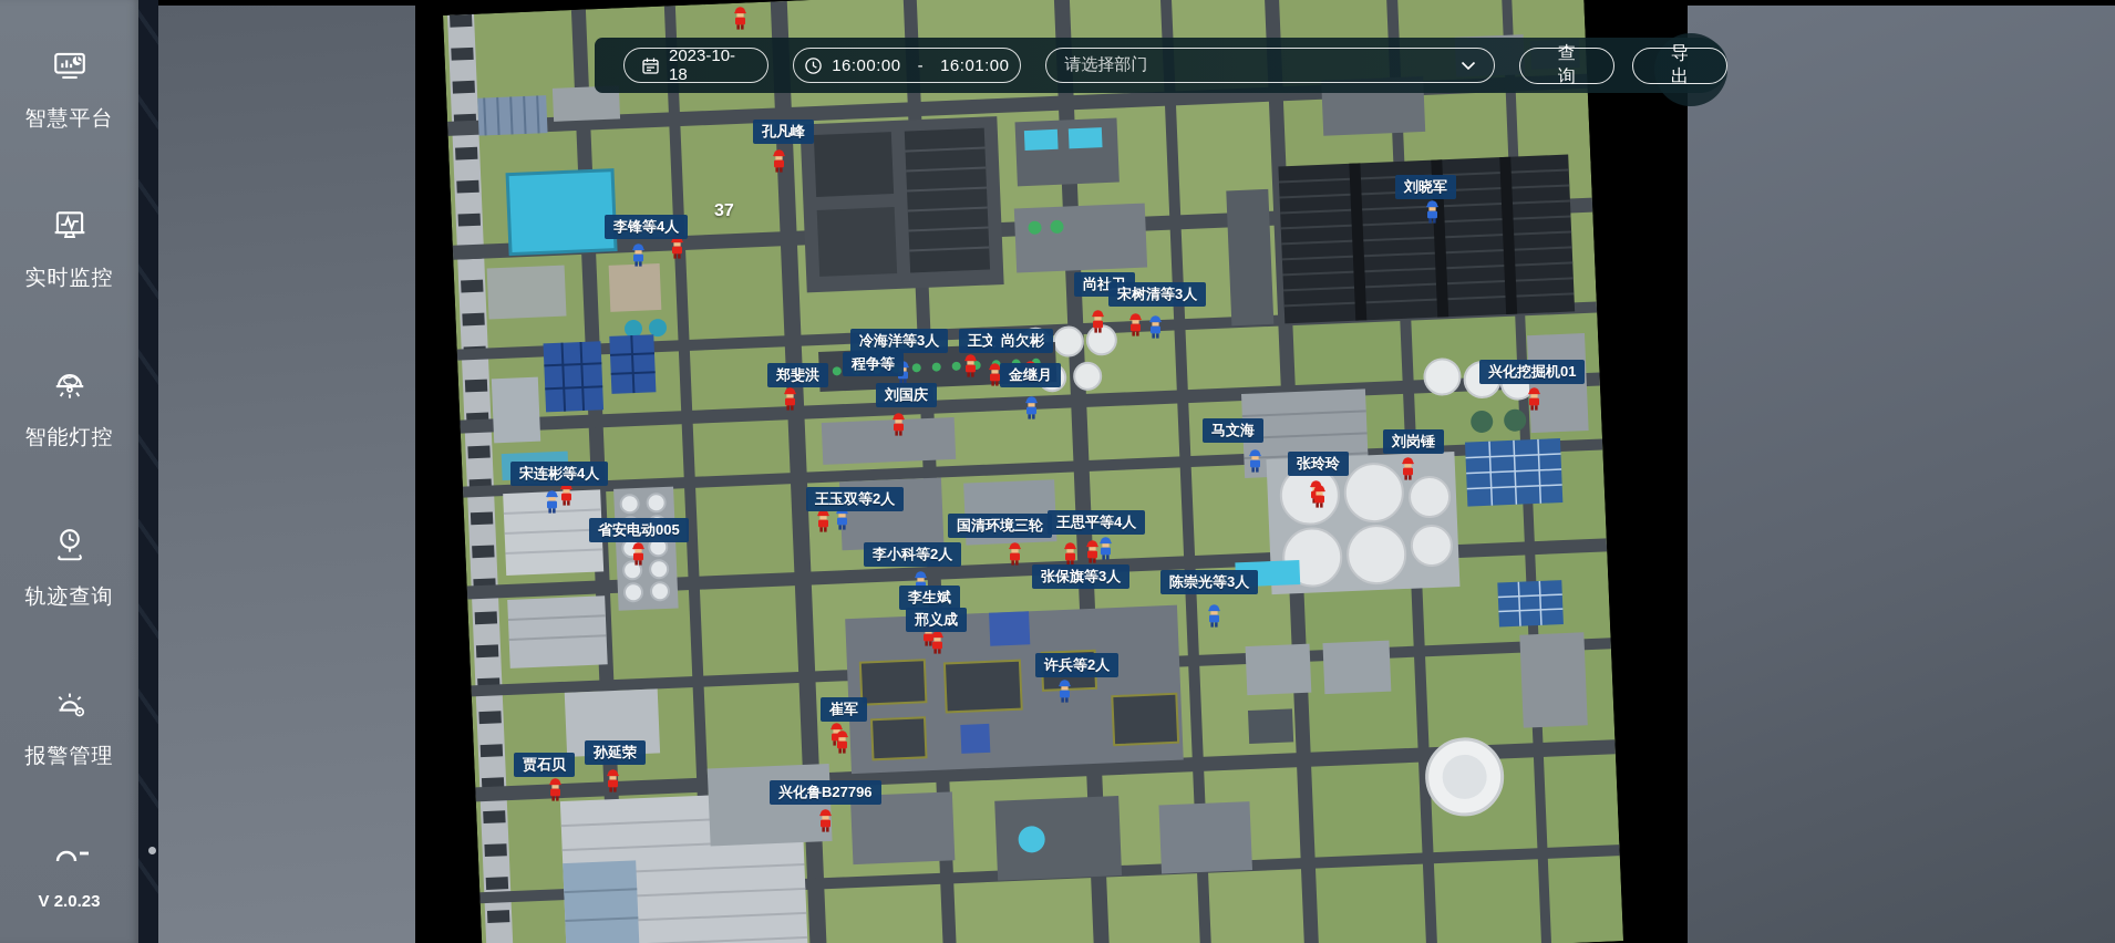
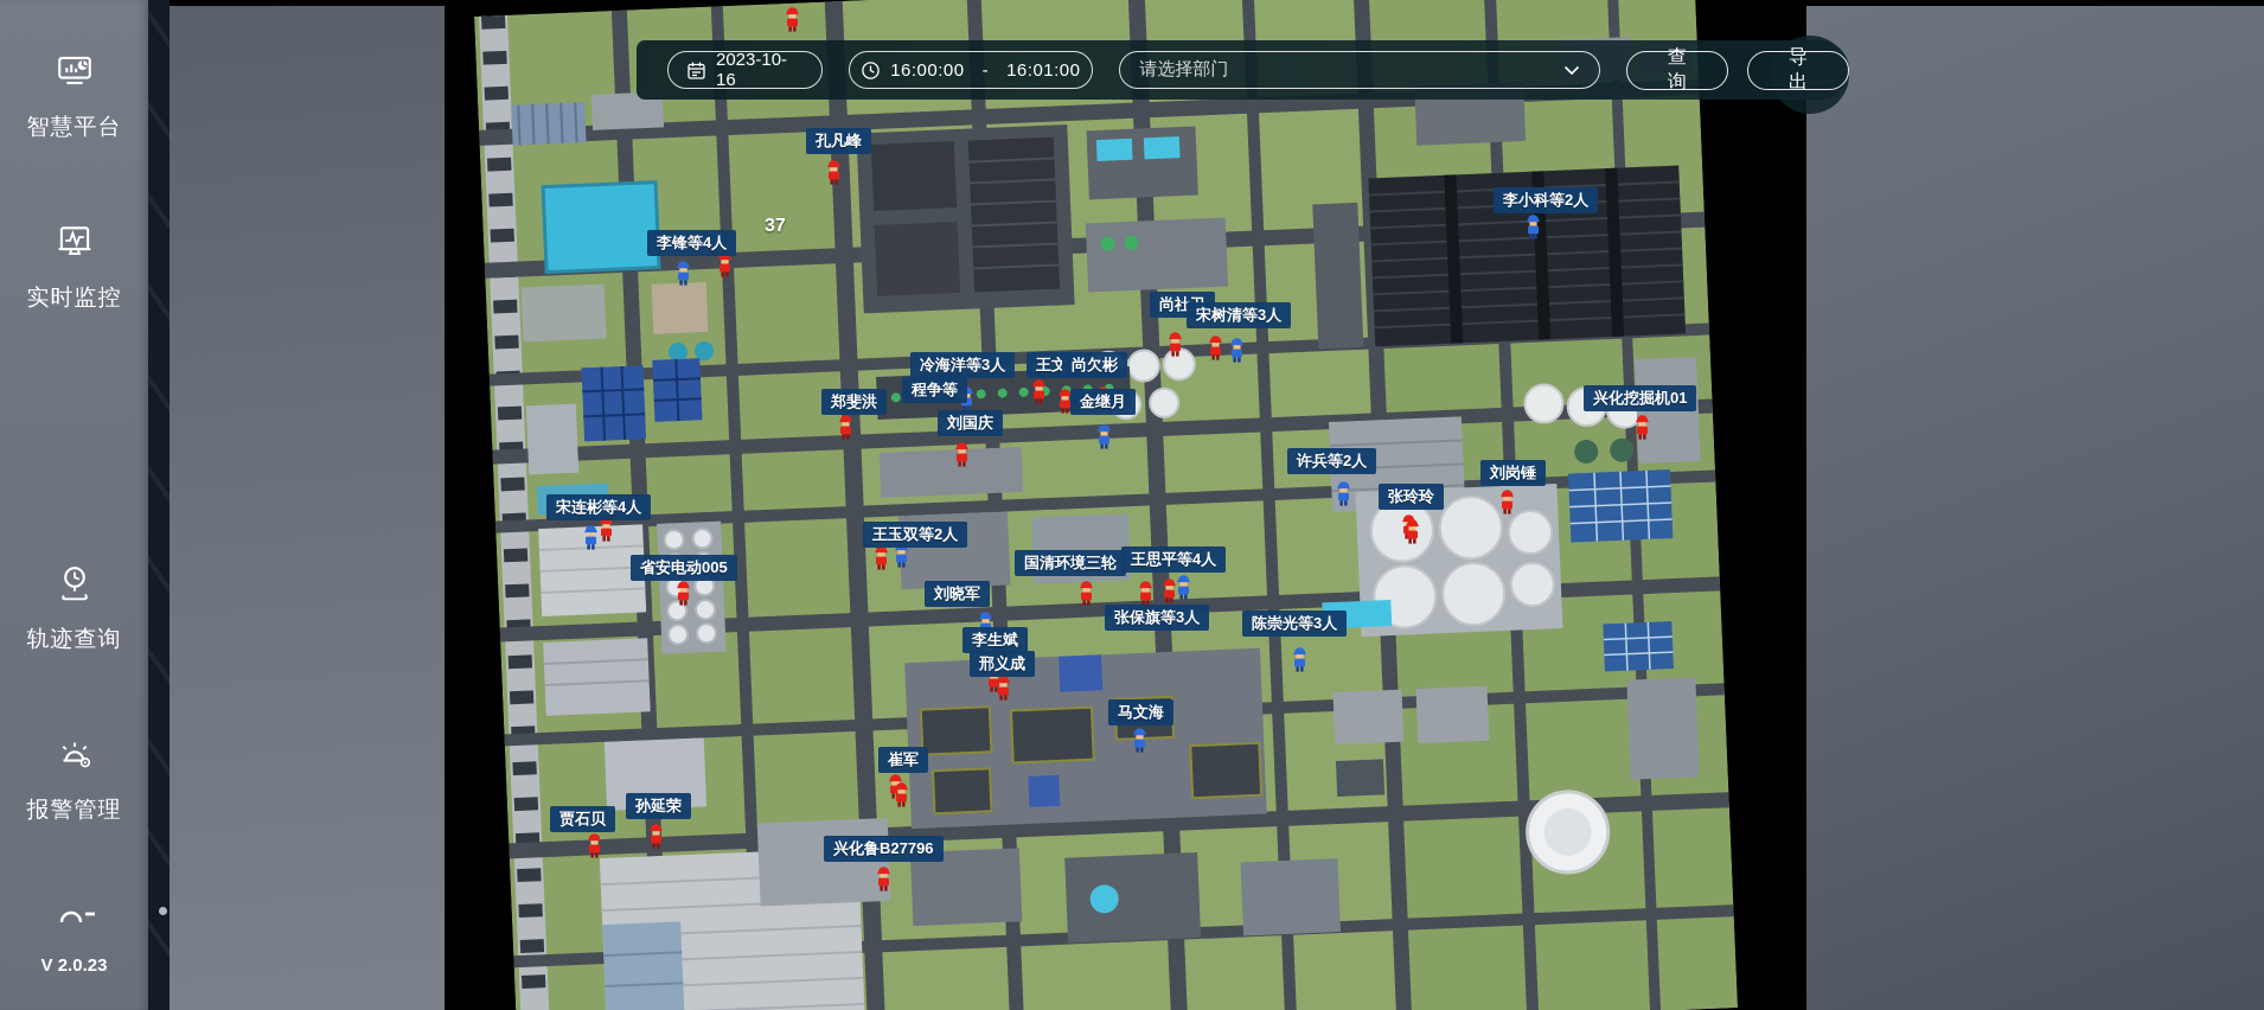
- 2023-10-18
+ 2023-10-16
  16:00:00
  -
  16:01:00
  请选择部门
  查 询
  导 出
  程争等
  冷海洋等3人
  王文
  尚欠彬
  宋树清等3人
  孔凡峰
  李锋等4人
- 刘晓军
+ 李小科等2人
  金继月
  刘国庆
  郑斐洪
  兴化挖掘机01
- 马文海
+ 许兵等2人
  刘岗锤
  张玲玲
  宋连彬等4人
  省安电动005
  王玉双等2人
  国清环境三轮
  王思平等4人
- 李小科等2人
+ 刘晓军
  张保旗等3人
  陈崇光等3人
  邢义成
  李生斌
- 许兵等2人
+ 马文海
  崔军
  贾石贝
  孙延荣
  兴化鲁B27796
  37
  智慧平台
  实时监控
- 智能灯控
  轨迹查询
  报警管理
  V 2.0.23
